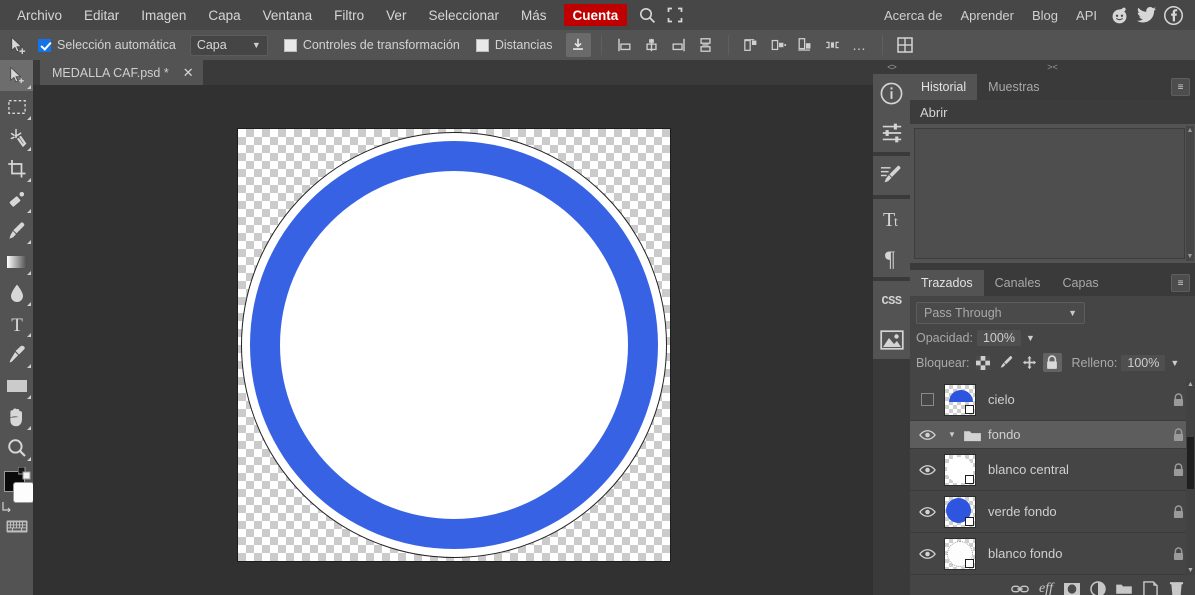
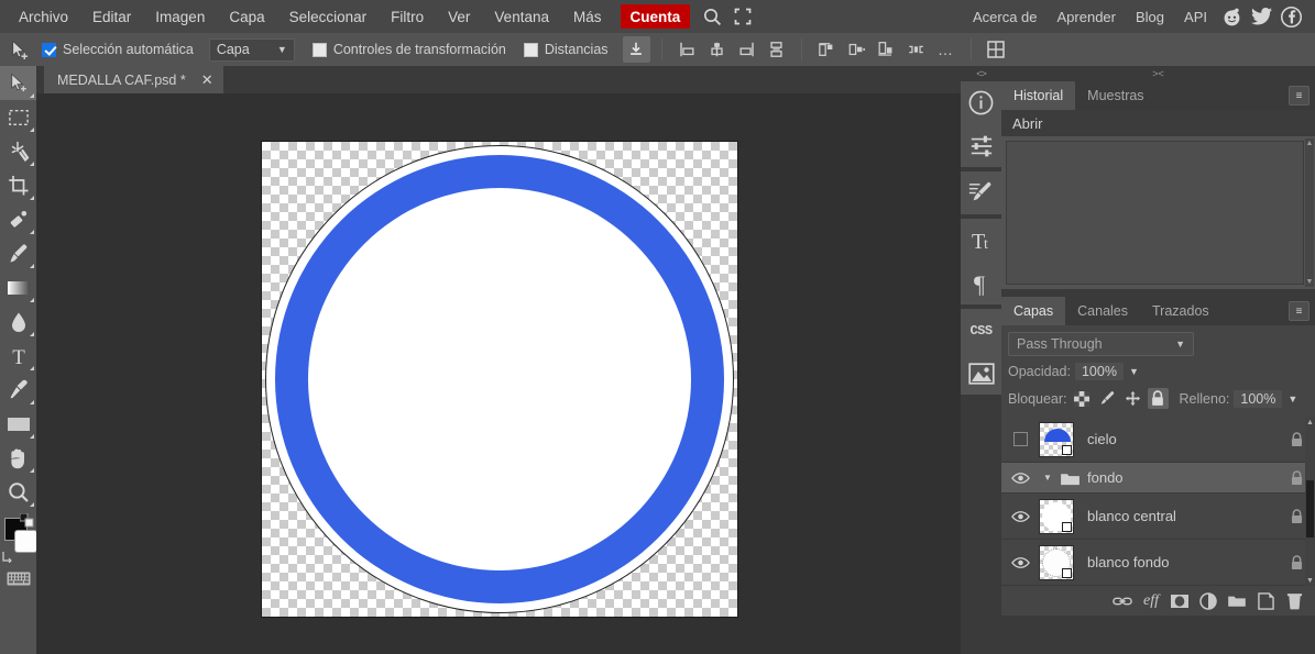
  Archivo
  Editar
  Imagen
  Capa
- Ventana
+ Seleccionar
  Filtro
  Ver
- Seleccionar
+ Ventana
  Más
  Cuenta
  Acerca de
  Aprender
  Blog
  API
  Selección automática
  Capa
  ▼
  Controles de transformación
  Distancias
  …
  T
  MEDALLA CAF.psd *
  ✕
  <>
  T
  t
  ¶
  CSS
  ><
  Historial
  Muestras
  ≡
  Abrir
- Trazados
+ Capas
  Canales
- Capas
+ Trazados
  ≡
  Pass Through
  ▼
  Opacidad:
  100%
  ▼
  Bloquear:
  Relleno:
  100%
  ▼
  cielo
  ▼
  fondo
  blanco central
- verde fondo
  blanco fondo
  eff
